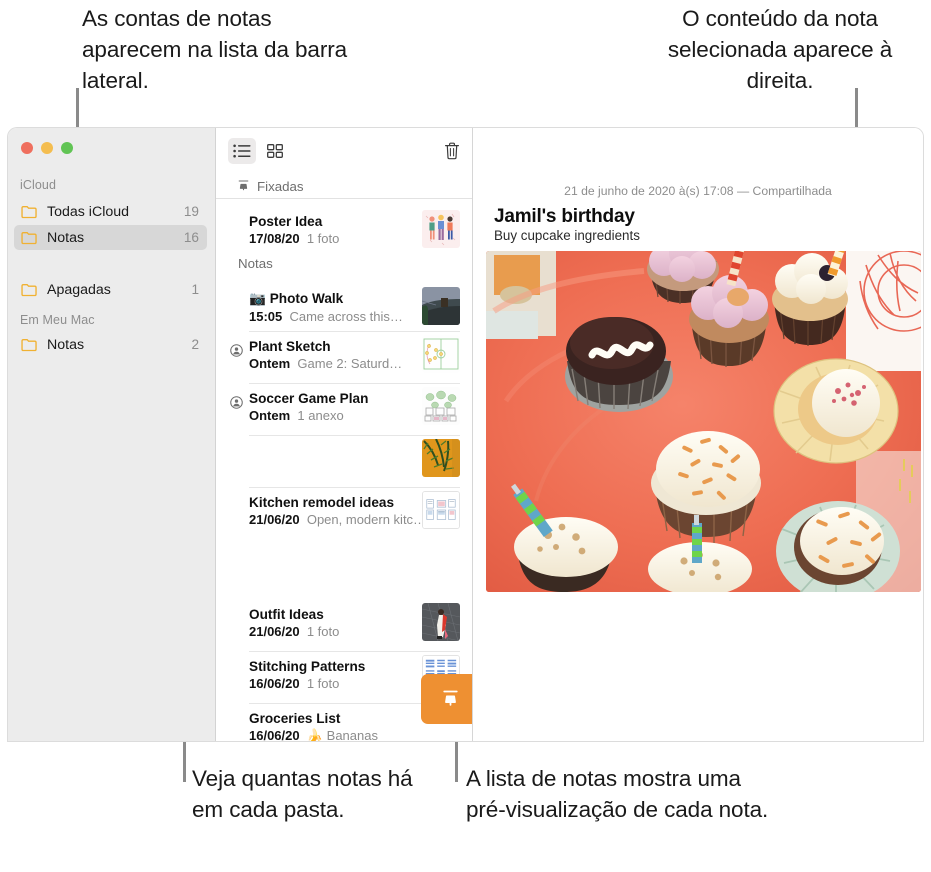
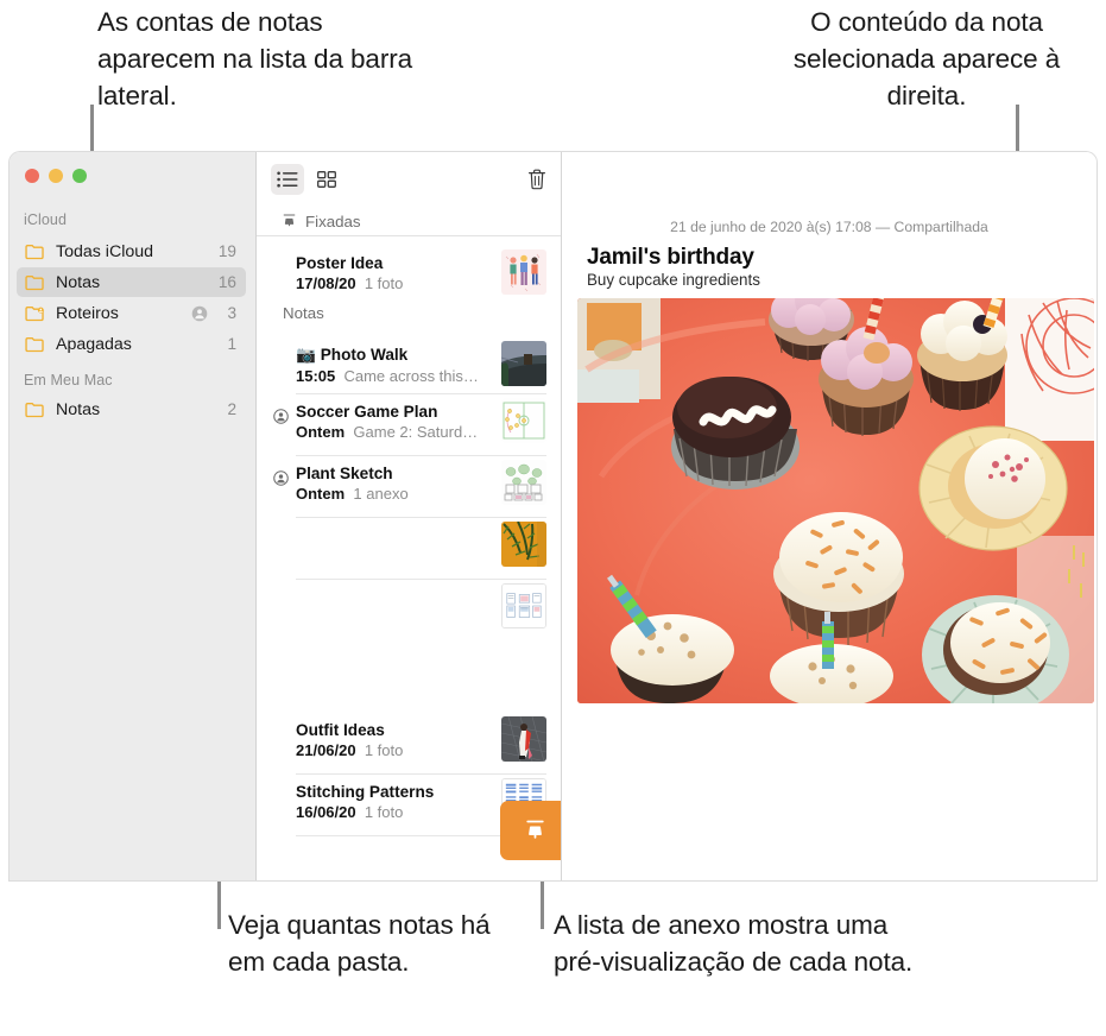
  As contas de notas aparecem na lista da barra lateral.
  O conteúdo da nota selecionada aparece à direita.
  Veja quantas notas há em cada pasta.
- A lista de notas mostra uma pré-visualização de cada nota.
+ A lista de anexo mostra uma pré-visualização de cada nota.
  iCloud
  Todas iCloud
  19
  Notas
  16
+ Roteiros
+ 3
  Apagadas
  1
  Em Meu Mac
  Notas
  2
  Fixadas
  Poster Idea
  17/08/20 1 foto
  Notas
  📷 Photo Walk
  15:05 Came across this…
- Plant Sketch
+ Soccer Game Plan
  Ontem Game 2: Saturd…
- Soccer Game Plan
+ Plant Sketch
  Ontem 1 anexo
- Kitchen remodel ideas
- 21/06/20 Open, modern kitc…
  Outfit Ideas
  21/06/20 1 foto
  Stitching Patterns
  16/06/20 1 foto
- Groceries List
- 16/06/20 🍌 Bananas
  21 de junho de 2020 à(s) 17:08 — Compartilhada
  Jamil's birthday
  Buy cupcake ingredients
